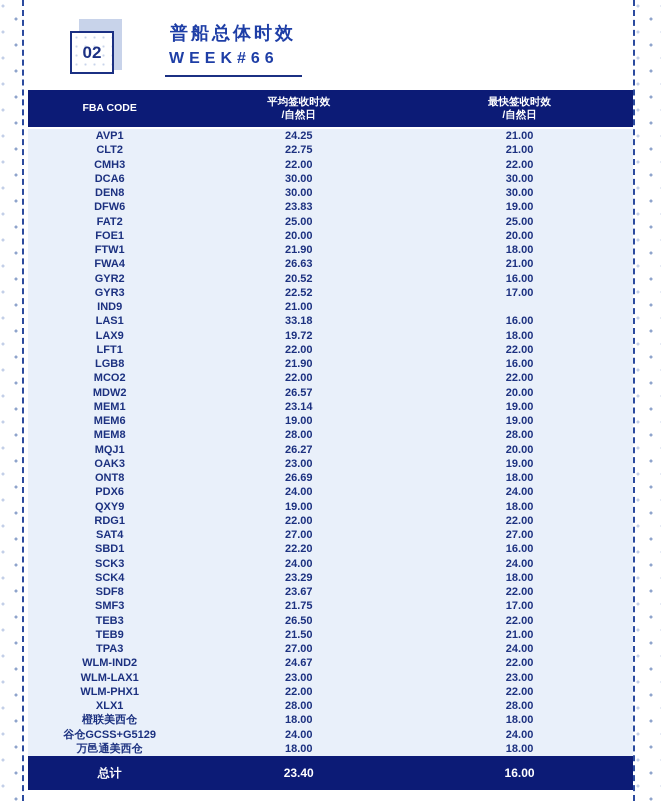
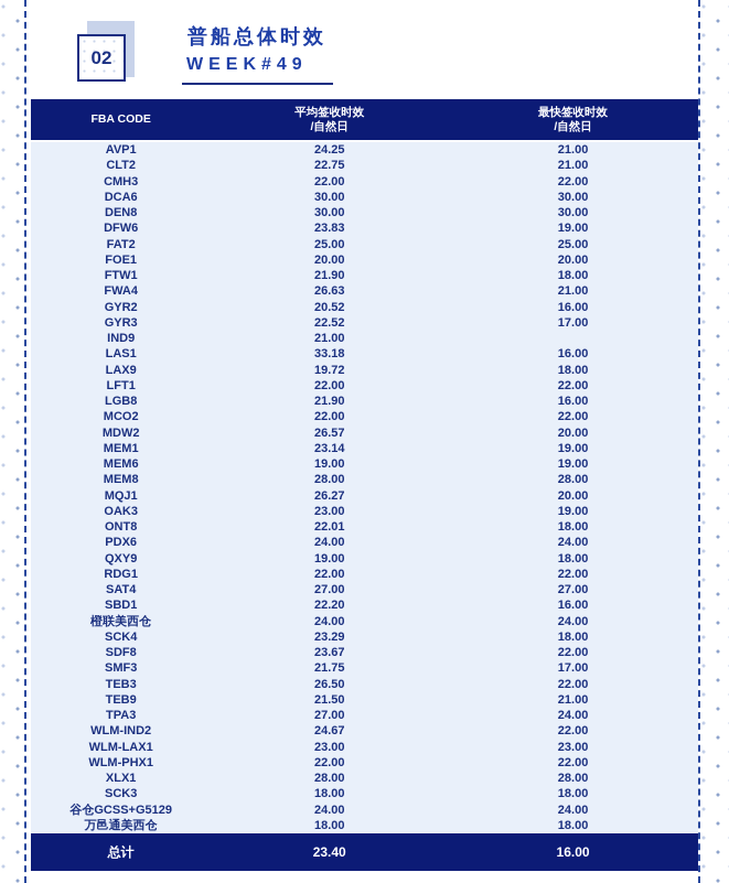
  02
  普船总体时效
- WEEK#66
+ WEEK#49
  FBA CODE
  平均签收时效
  /自然日
  最快签收时效
  /自然日
  AVP1
  24.25
  21.00
  CLT2
  22.75
  21.00
  CMH3
  22.00
  22.00
  DCA6
  30.00
  30.00
  DEN8
  30.00
  30.00
  DFW6
  23.83
  19.00
  FAT2
  25.00
  25.00
  FOE1
  20.00
  20.00
  FTW1
  21.90
  18.00
  FWA4
  26.63
  21.00
  GYR2
  20.52
  16.00
  GYR3
  22.52
  17.00
  IND9
  21.00
  LAS1
  33.18
  16.00
  LAX9
  19.72
  18.00
  LFT1
  22.00
  22.00
  LGB8
  21.90
  16.00
  MCO2
  22.00
  22.00
  MDW2
  26.57
  20.00
  MEM1
  23.14
  19.00
  MEM6
  19.00
  19.00
  MEM8
  28.00
  28.00
  MQJ1
  26.27
  20.00
  OAK3
  23.00
  19.00
  ONT8
- 26.69
+ 22.01
  18.00
  PDX6
  24.00
  24.00
  QXY9
  19.00
  18.00
  RDG1
  22.00
  22.00
  SAT4
  27.00
  27.00
  SBD1
  22.20
  16.00
- SCK3
+ 橙联美西仓
  24.00
  24.00
  SCK4
  23.29
  18.00
  SDF8
  23.67
  22.00
  SMF3
  21.75
  17.00
  TEB3
  26.50
  22.00
  TEB9
  21.50
  21.00
  TPA3
  27.00
  24.00
  WLM-IND2
  24.67
  22.00
  WLM-LAX1
  23.00
  23.00
  WLM-PHX1
  22.00
  22.00
  XLX1
  28.00
  28.00
- 橙联美西仓
+ SCK3
  18.00
  18.00
  谷仓GCSS+G5129
  24.00
  24.00
  万邑通美西仓
  18.00
  18.00
  总计
  23.40
  16.00
